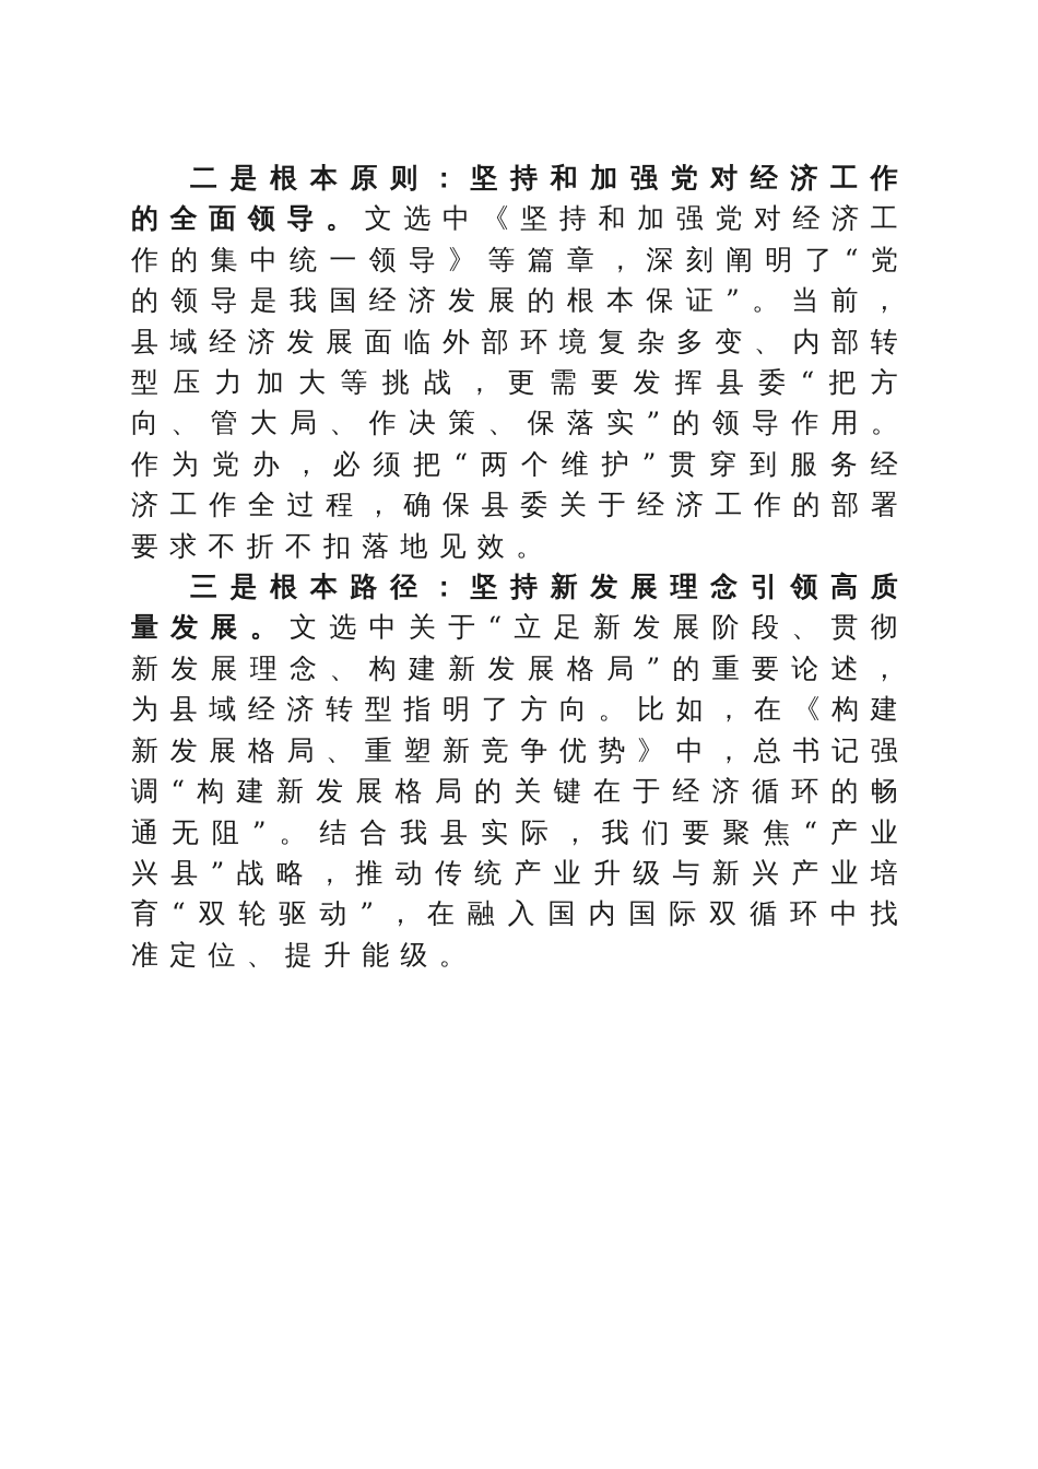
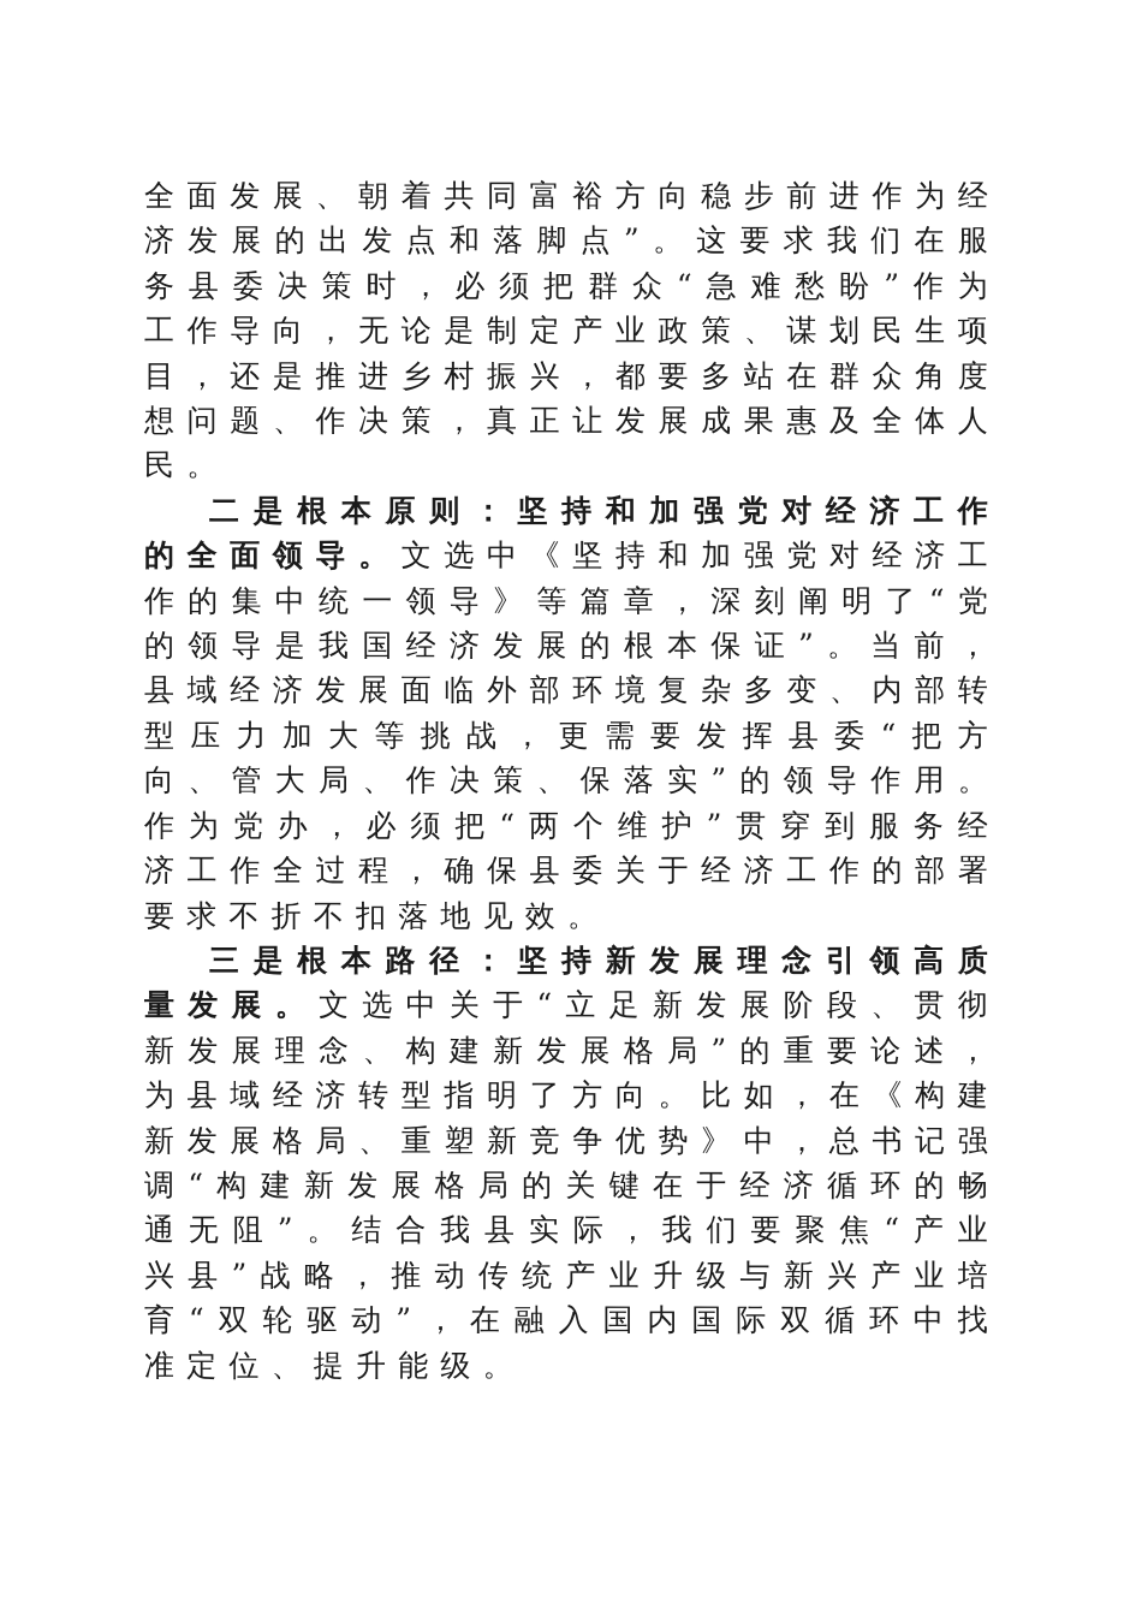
+ 全面发展、朝着共同富裕方向稳步前进作为经济发展的出发点和落脚点”。这要求我们在服务县委决策时，必须把群众“急难愁盼”作为工作导向，无论是制定产业政策、谋划民生项目，还是推进乡村振兴，都要多站在群众角度想问题、作决策，真正让发展成果惠及全体人民。
  二是根本原则：坚持和加强党对经济工作的全面领导。文选中《坚持和加强党对经济工作的集中统一领导》等篇章，深刻阐明了“党的领导是我国经济发展的根本保证”。当前，县域经济发展面临外部环境复杂多变、内部转型压力加大等挑战，更需要发挥县委“把方向、管大局、作决策、保落实”的领导作用。作为党办，必须把“两个维护”贯穿到服务经济工作全过程，确保县委关于经济工作的部署要求不折不扣落地见效。
  三是根本路径：坚持新发展理念引领高质量发展。文选中关于“立足新发展阶段、贯彻新发展理念、构建新发展格局”的重要论述，为县域经济转型指明了方向。比如，在《构建新发展格局、重塑新竞争优势》中，总书记强调“构建新发展格局的关键在于经济循环的畅通无阻”。结合我县实际，我们要聚焦“产业兴县”战略，推动传统产业升级与新兴产业培育“双轮驱动”，在融入国内国际双循环中找准定位、提升能级。
